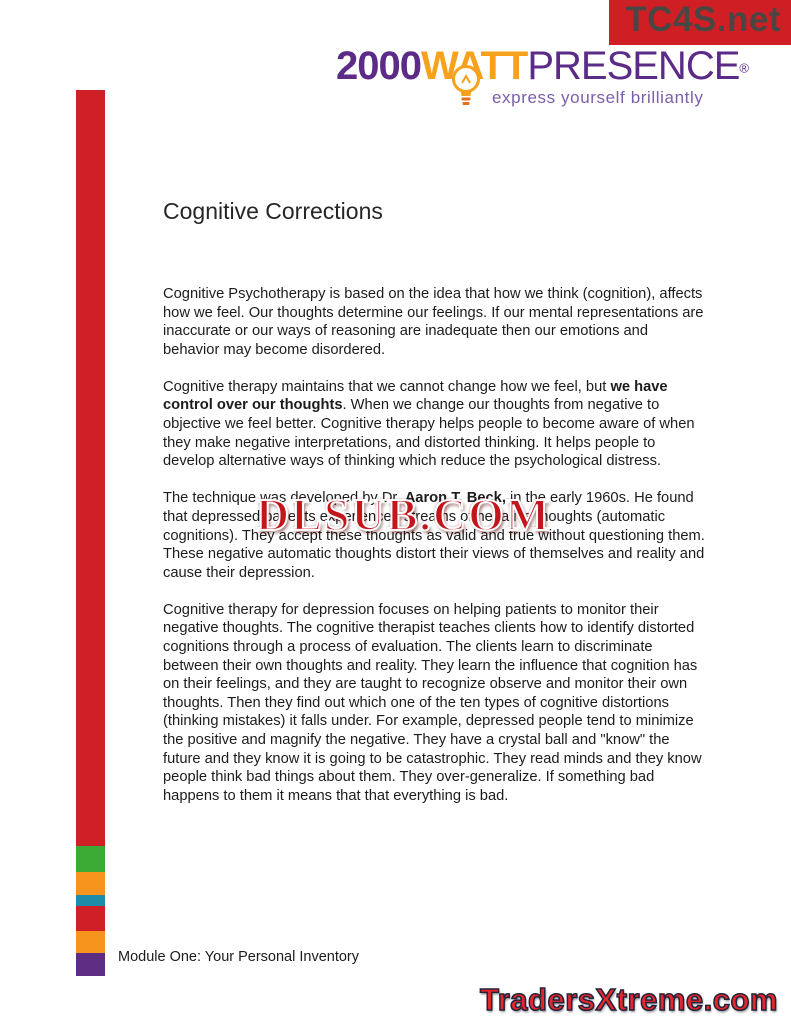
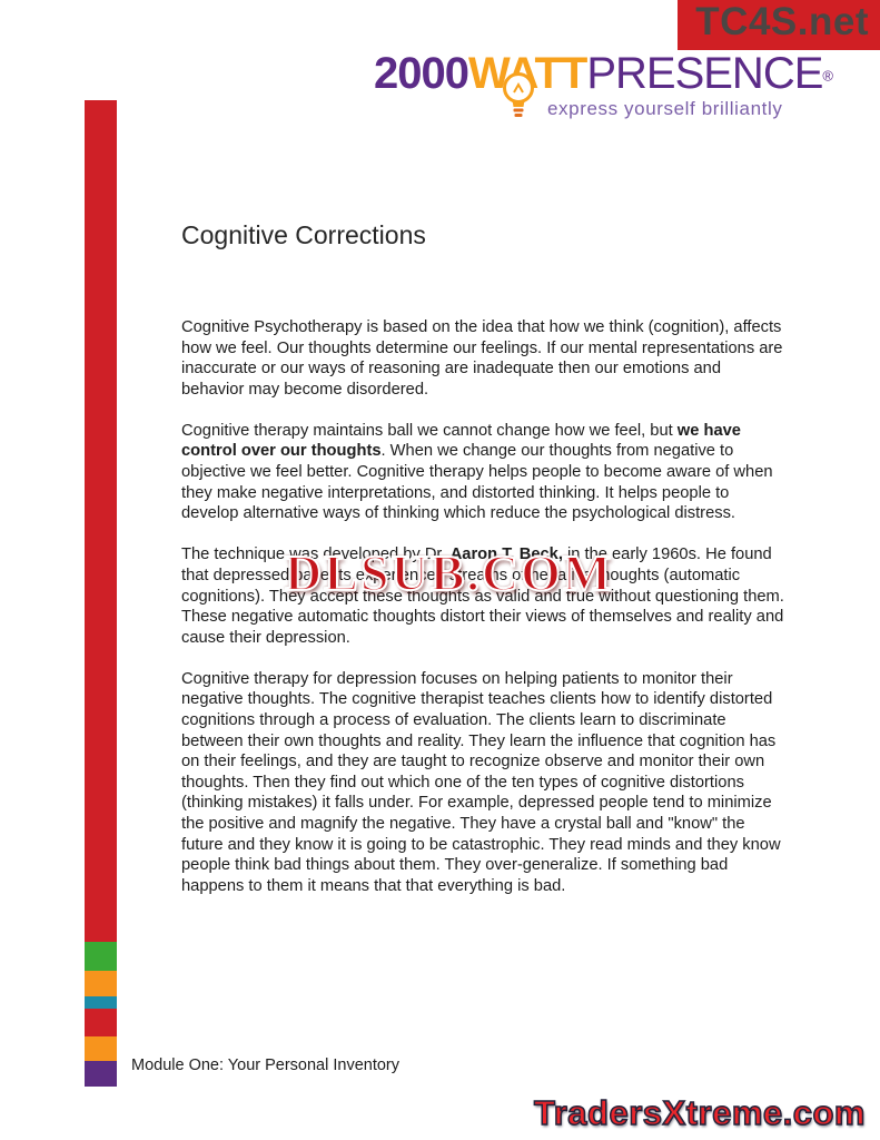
  TC4S.net
  2000WTTPRESENCE®
  express yourself brilliantly
  Cognitive Corrections
  Cognitive Psychotherapy is based on the idea that how we think (cognition), affects how we feel. Our thoughts determine our feelings. If our mental representations are inaccurate or our ways of reasoning are inadequate then our emotions and behavior may become disordered.
- Cognitive therapy maintains that we cannot change how we feel, but we have control over our thoughts. When we change our thoughts from negative to objective we feel better. Cognitive therapy helps people to become aware of when they make negative interpretations, and distorted thinking. It helps people to develop alternative ways of thinking which reduce the psychological distress.
+ Cognitive therapy maintains ball we cannot change how we feel, but we have control over our thoughts. When we change our thoughts from negative to objective we feel better. Cognitive therapy helps people to become aware of when they make negative interpretations, and distorted thinking. It helps people to develop alternative ways of thinking which reduce the psychological distress.
  The technique was developed by Dr. Aaron T. Beck, in the early 1960s. He found that depressed patients experienced streams of negative thoughts (automatic cognitions). They accept these thoughts as valid and true without questioning them. These negative automatic thoughts distort their views of themselves and reality and cause their depression.
  Cognitive therapy for depression focuses on helping patients to monitor their negative thoughts. The cognitive therapist teaches clients how to identify distorted cognitions through a process of evaluation. The clients learn to discriminate between their own thoughts and reality. They learn the influence that cognition has on their feelings, and they are taught to recognize observe and monitor their own thoughts. Then they find out which one of the ten types of cognitive distortions (thinking mistakes) it falls under. For example, depressed people tend to minimize the positive and magnify the negative. They have a crystal ball and "know" the future and they know it is going to be catastrophic. They read minds and they know people think bad things about them. They over-generalize. If something bad happens to them it means that that everything is bad.
  DLSUB.COM
  Module One: Your Personal Inventory
  TradersXtreme.com
